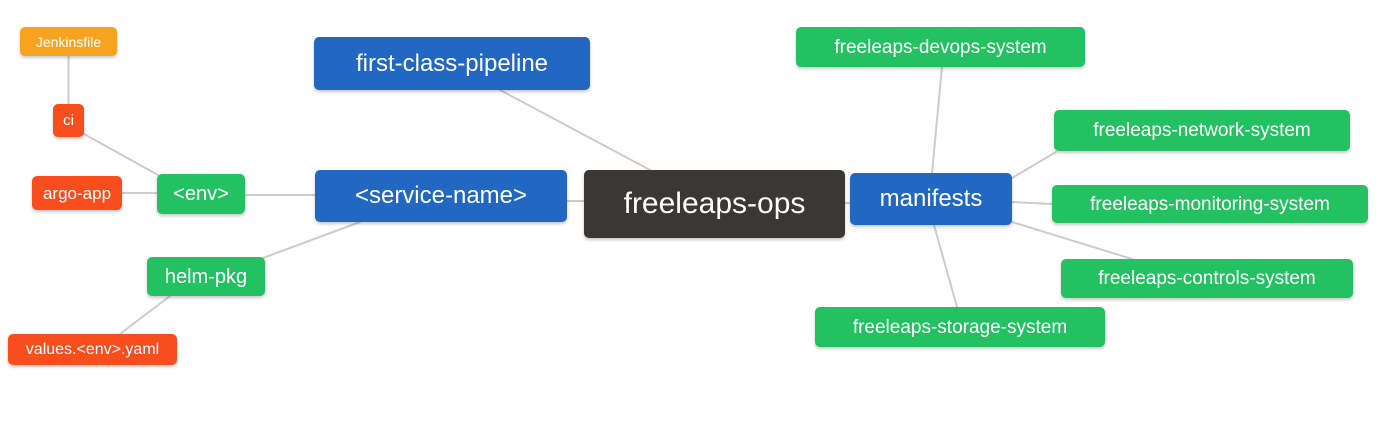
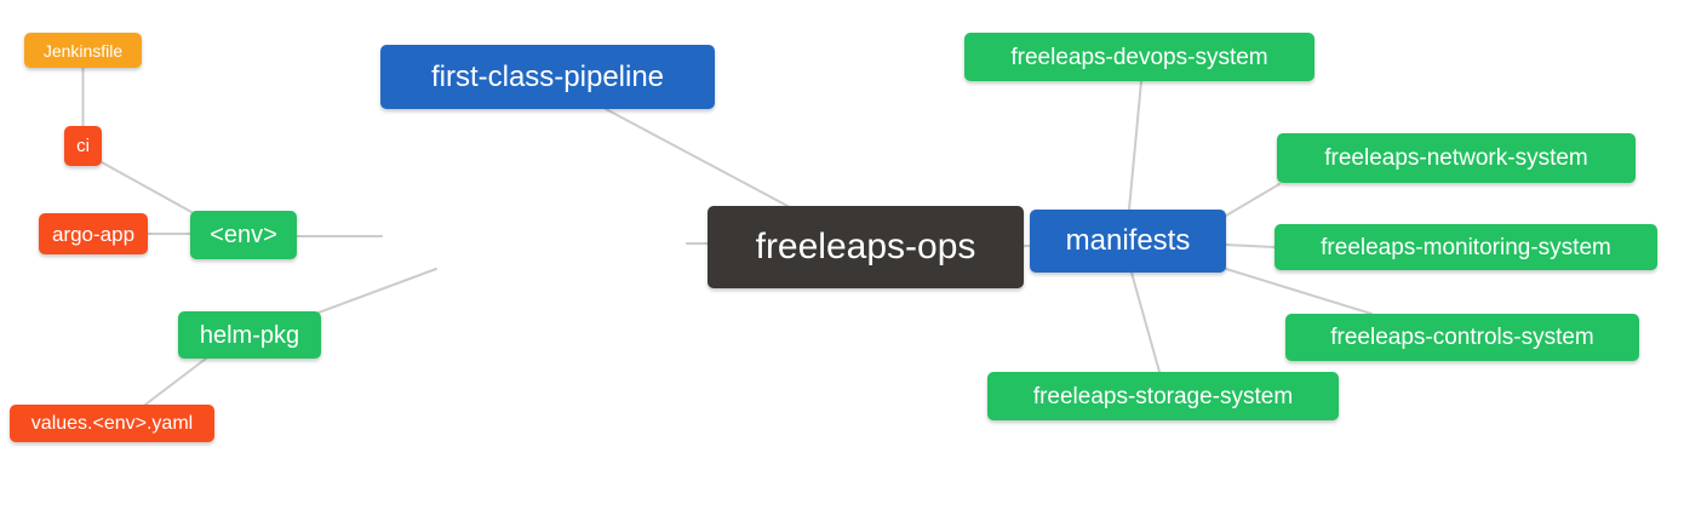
  Jenkinsfile
  ci
  argo-app
  <env>
  helm-pkg
  values.<env>.yaml
  first-class-pipeline
- <service-name>
  freeleaps-ops
  manifests
  freeleaps-devops-system
  freeleaps-network-system
  freeleaps-monitoring-system
  freeleaps-controls-system
  freeleaps-storage-system
